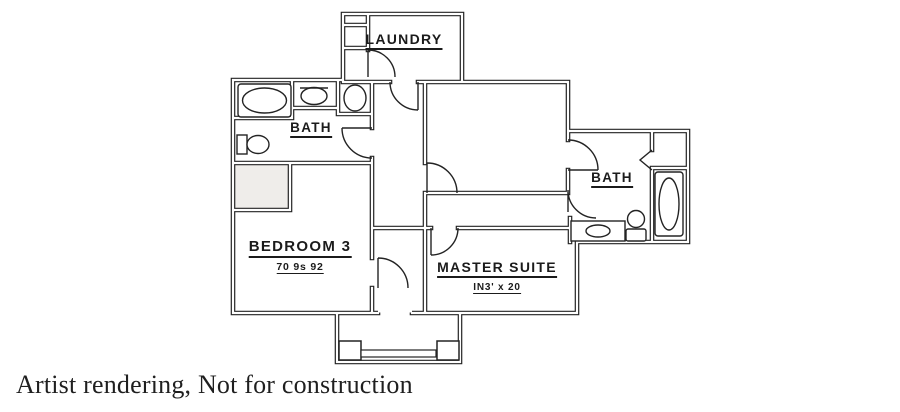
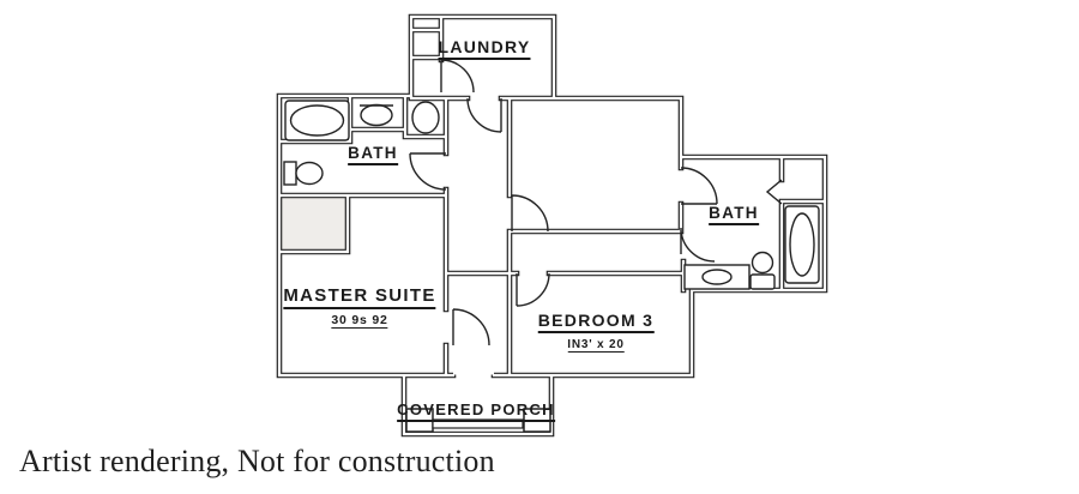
  LAUNDRY
  BATH
  BATH
- BEDROOM 3
+ MASTER SUITE
- 70 9s 92
+ 30 9s 92
- MASTER SUITE
+ BEDROOM 3
  IN3' x 20
+ COVERED PORCH
  Artist rendering, Not for construction
